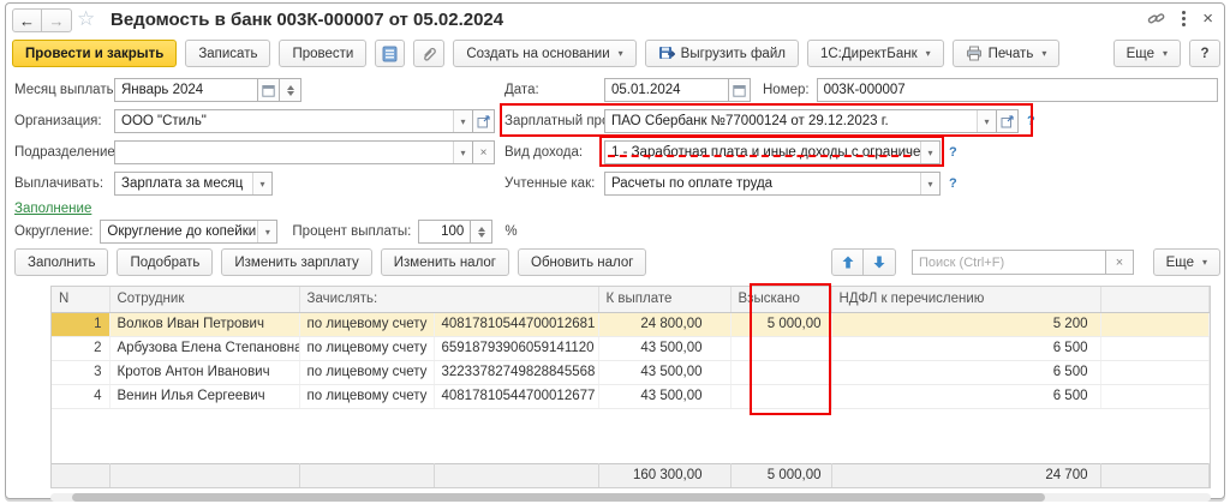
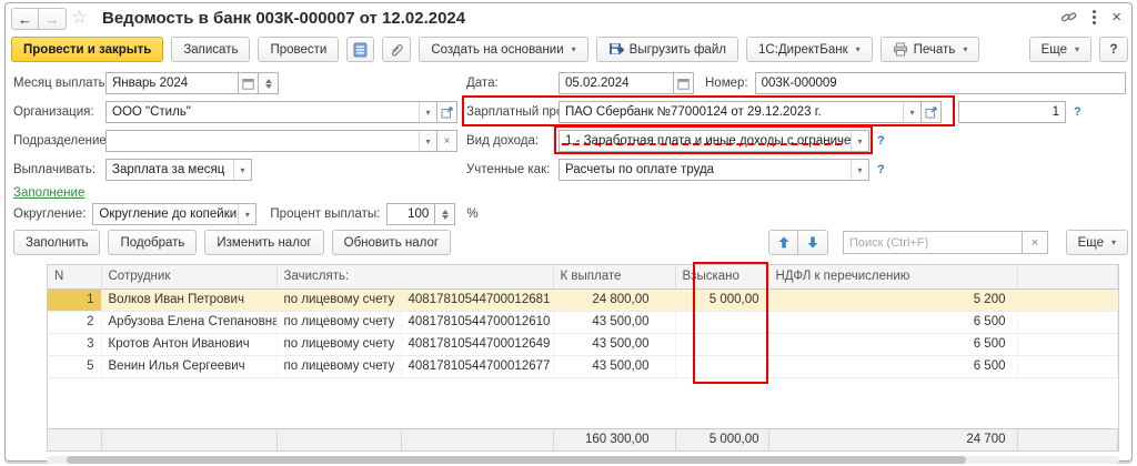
  ←
  →
  ☆
- Ведомость в банк 003К-000007 от 05.02.2024
+ Ведомость в банк 003К-000007 от 12.02.2024
  ×
  Провести и закрыть
  Записать
  Провести
  Создать на основании
  ▾
  Выгрузить файл
  1С:ДиректБанк
  ▾
  Печать
  ▾
  Еще
  ▾
  ?
  Месяц выплаты
  Январь 2024
  Дата:
- 05.01.2024
+ 05.02.2024
  Номер:
- 003К-000007
+ 003К-000009
  Организация:
  ООО "Стиль"
  ▾
  Зарплатный пр
  ПАО Сбербанк №77000124 от 29.12.2023 г.
  ▾
+ 1
  ?
  Подразделение
  ▾
  ×
  Вид дохода:
  1 - Заработная плата и иные доходы с ограниче
  ▾
  ?
  Выплачивать:
  Зарплата за месяц
  ▾
  Учтенные как:
  Расчеты по оплате труда
  ▾
  ?
  Заполнение
  Округление:
  Округление до копейки
  ▾
  Процент выплаты:
  100
  %
  Заполнить
  Подобрать
- Изменить зарплату
  Изменить налог
  Обновить налог
  Поиск (Ctrl+F)
  ×
  Еще
  ▾
  N	Сотрудник	Зачислять:	К выплате	Взыскано	НДФЛ к перечислению
  1	Волков Иван Петрович	по лицевому счету	40817810544700012681	24 800,00	5 000,00	5 200
- 2	Арбузова Елена Степановна	по лицевому счету	65918793906059141120	43 500,00		6 500
+ 2	Арбузова Елена Степановна	по лицевому счету	40817810544700012610	43 500,00		6 500
- 3	Кротов Антон Иванович	по лицевому счету	32233782749828845568	43 500,00		6 500
+ 3	Кротов Антон Иванович	по лицевому счету	40817810544700012649	43 500,00		6 500
- 4	Венин Илья Сергеевич	по лицевому счету	40817810544700012677	43 500,00		6 500
+ 5	Венин Илья Сергеевич	по лицевому счету	40817810544700012677	43 500,00		6 500
  				160 300,00	5 000,00	24 700
